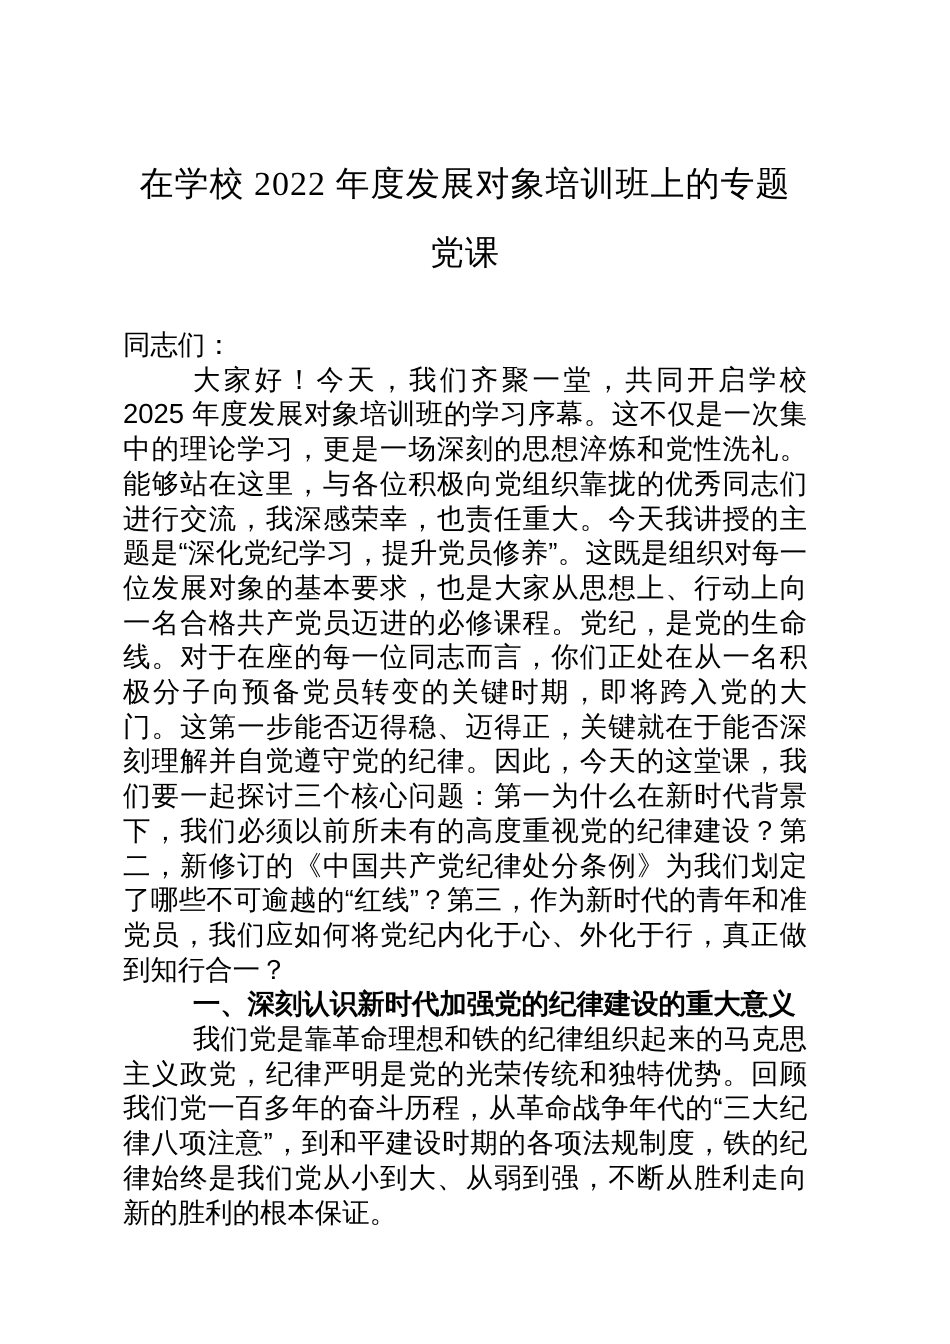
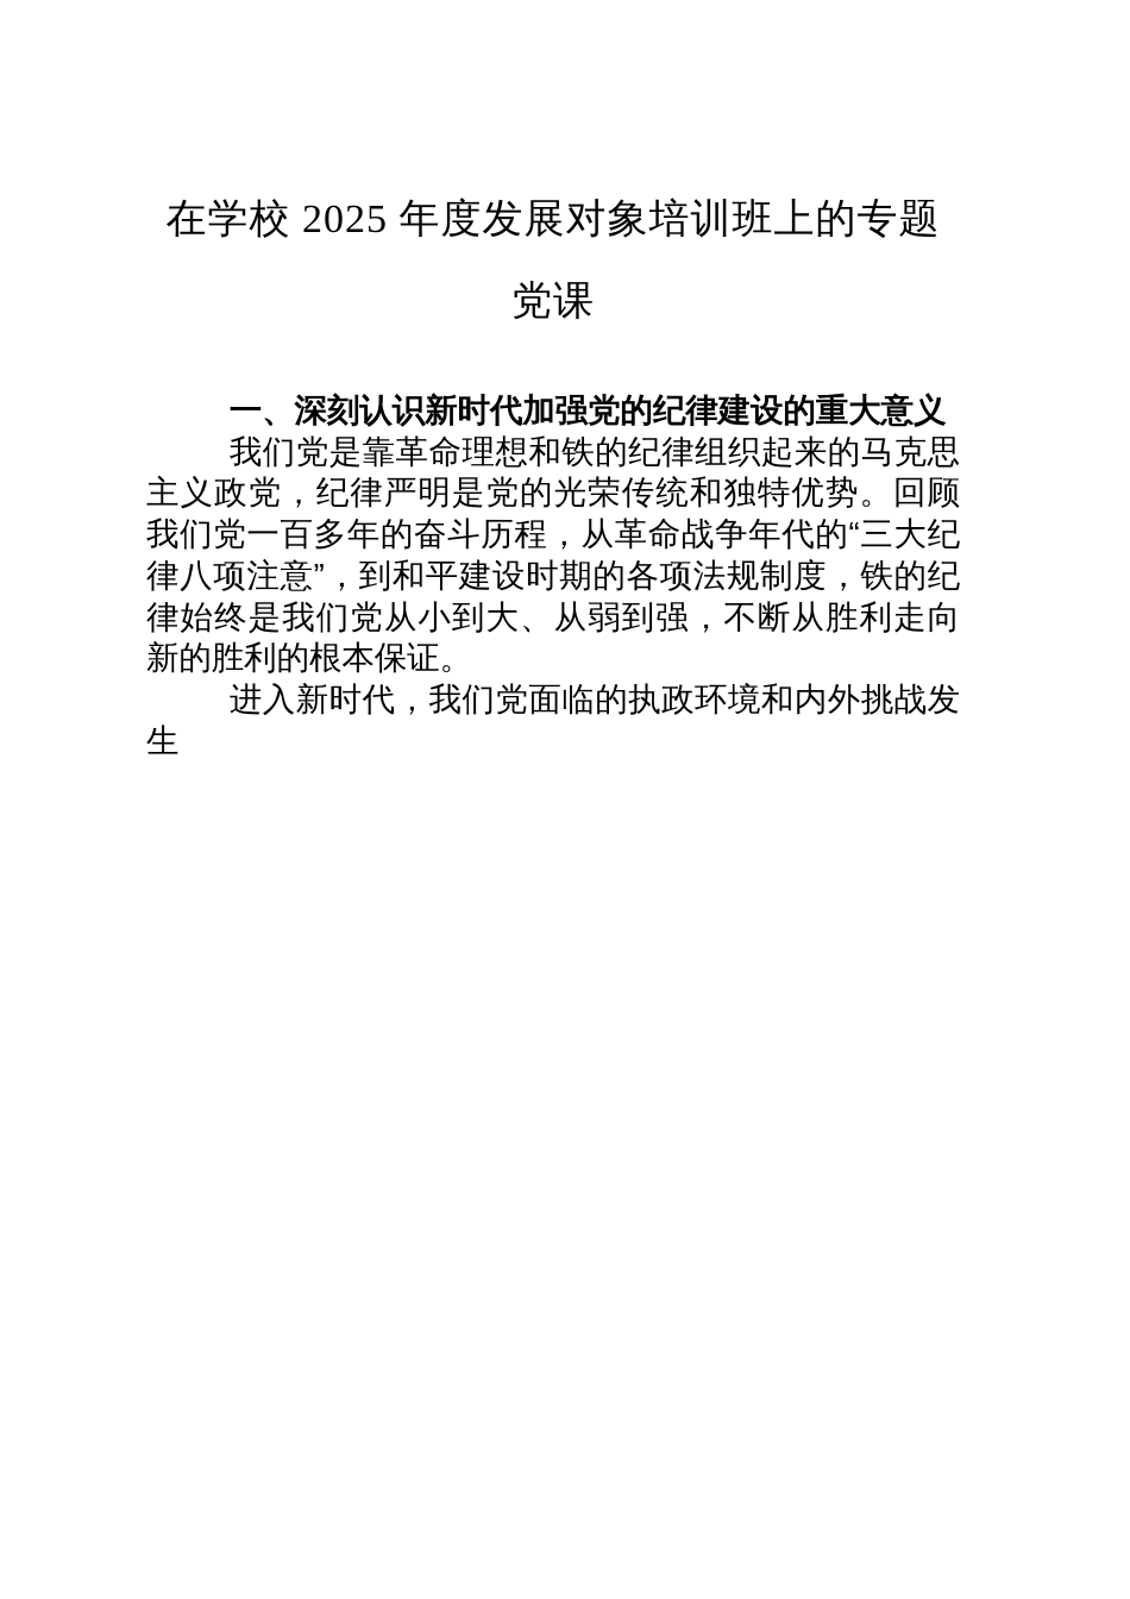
- 在学校 2022 年度发展对象培训班上的专题党课
+ 在学校 2025 年度发展对象培训班上的专题党课
- 同志们：
- 大家好！今天，我们齐聚一堂，共同开启学校 2025 年度发展对象培训班的学习序幕。这不仅是一次集中的理论学习，更是一场深刻的思想淬炼和党性洗礼。能够站在这里，与各位积极向党组织靠拢的优秀同志们进行交流，我深感荣幸，也责任重大。今天我讲授的主题是“深化党纪学习，提升党员修养”。这既是组织对每一位发展对象的基本要求，也是大家从思想上、行动上向一名合格共产党员迈进的必修课程。党纪，是党的生命线。对于在座的每一位同志而言，你们正处在从一名积极分子向预备党员转变的关键时期，即将跨入党的大门。这第一步能否迈得稳、迈得正，关键就在于能否深刻理解并自觉遵守党的纪律。因此，今天的这堂课，我们要一起探讨三个核心问题：第一为什么在新时代背景下，我们必须以前所未有的高度重视党的纪律建设？第二，新修订的《中国共产党纪律处分条例》为我们划定了哪些不可逾越的“红线”？第三，作为新时代的青年和准党员，我们应如何将党纪内化于心、外化于行，真正做到知行合一？
  一、深刻认识新时代加强党的纪律建设的重大意义
  我们党是靠革命理想和铁的纪律组织起来的马克思主义政党，纪律严明是党的光荣传统和独特优势。回顾我们党一百多年的奋斗历程，从革命战争年代的“三大纪律八项注意”，到和平建设时期的各项法规制度，铁的纪律始终是我们党从小到大、从弱到强，不断从胜利走向新的胜利的根本保证。
+ 进入新时代，我们党面临的执政环境和内外挑战发生
